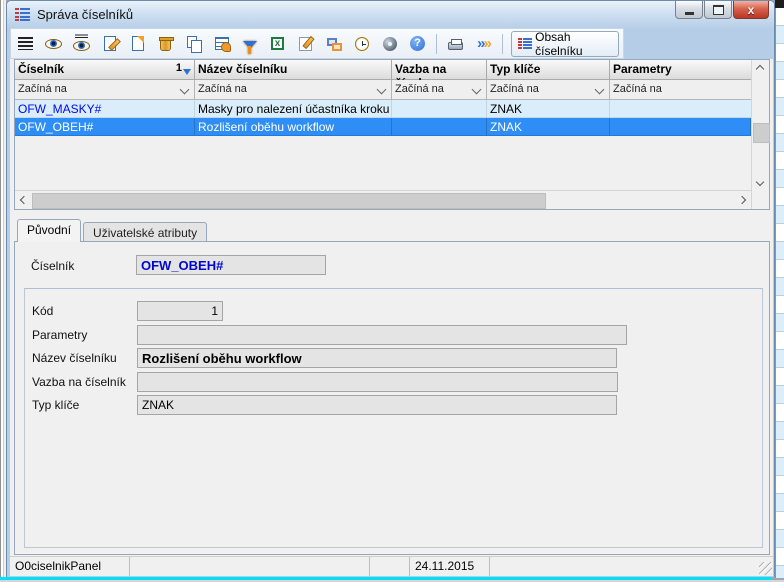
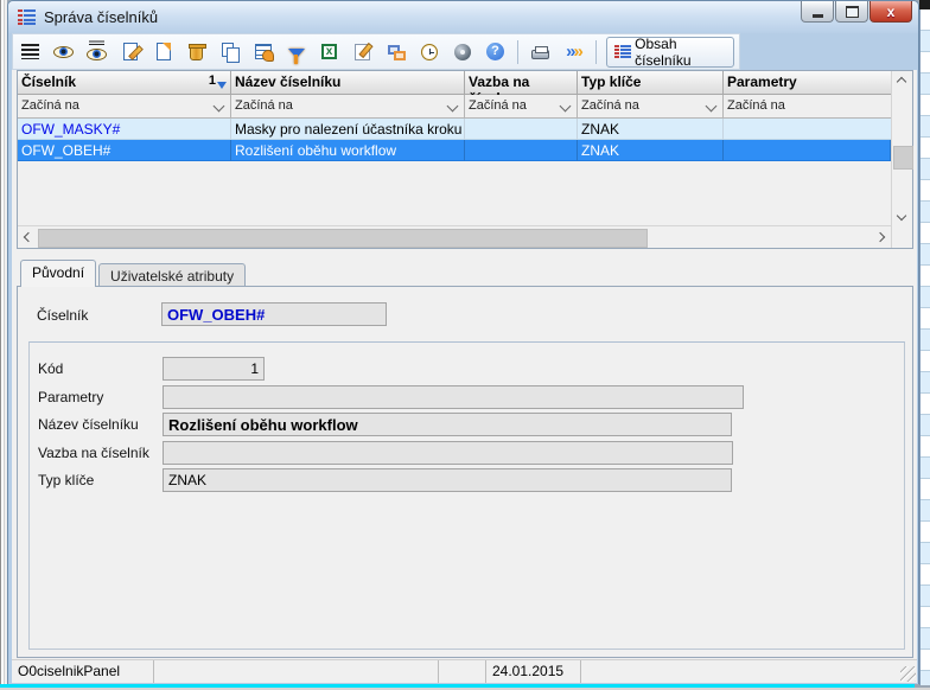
  Správa číselníků
  x
  x
  ?
  »»
  Obsah číselníku
  Číselník
  1
  Název číselníku
  Typ klíče
  Parametry
  Začíná na
  Začíná na
  Začíná na
  Začíná na
  Začíná na
  OFW_MASKY#
  Masky pro nalezení účastníka kroku
  ZNAK
  OFW_OBEH#
  Rozlišení oběhu workflow
  ZNAK
  Původní
  Uživatelské atributy
  Číselník
  OFW_OBEH#
  Kód
  1
  Parametry
  Název číselníku
  Rozlišení oběhu workflow
  Vazba na číselník
  Typ klíče
  ZNAK
  O0ciselnikPanel
- 24.11.2015
+ 24.01.2015
